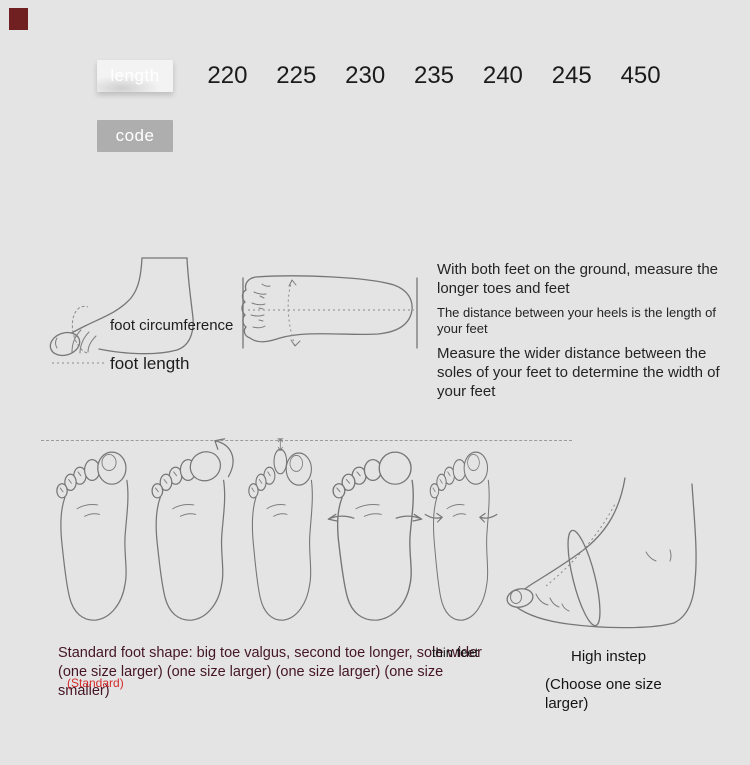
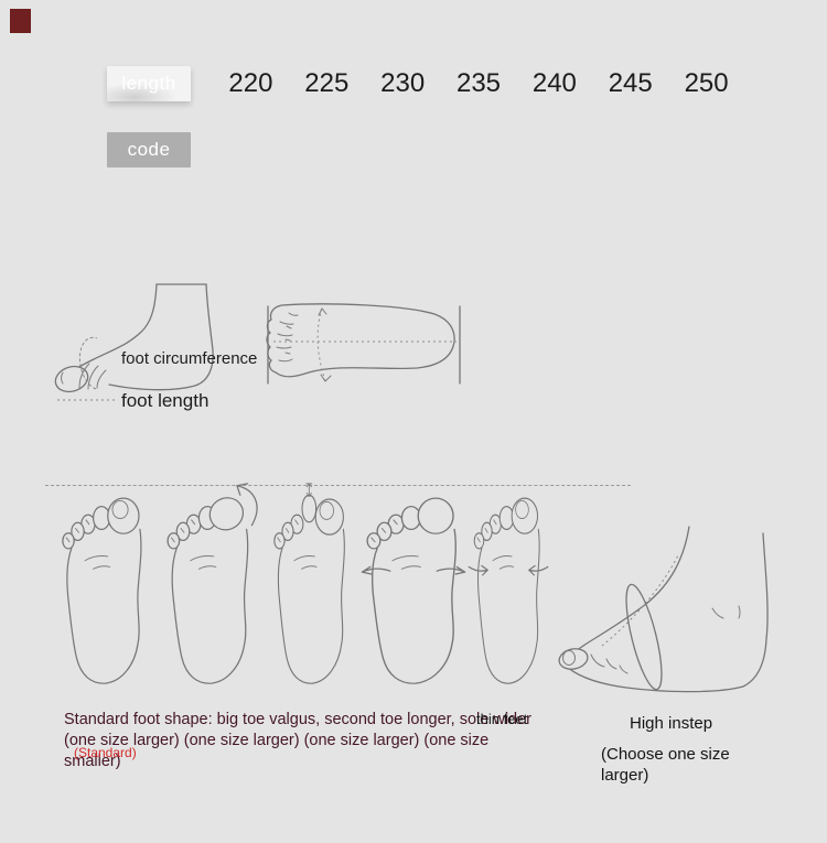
  length
  220
  225
  230
  235
  240
  245
- 450
+ 250
  code
  foot circumference
  foot length
- With both feet on the ground, measure the longer toes and feet
- The distance between your heels is the length of your feet
- Measure the wider distance between the soles of your feet to determine the width of your feet
  Standard foot shape: big toe valgus, second toe longer, sole wider (one size larger) (one size larger) (one size larger) (one size smaller)
  (Standard)
  thin feet
  High instep
  (Choose one size larger)
